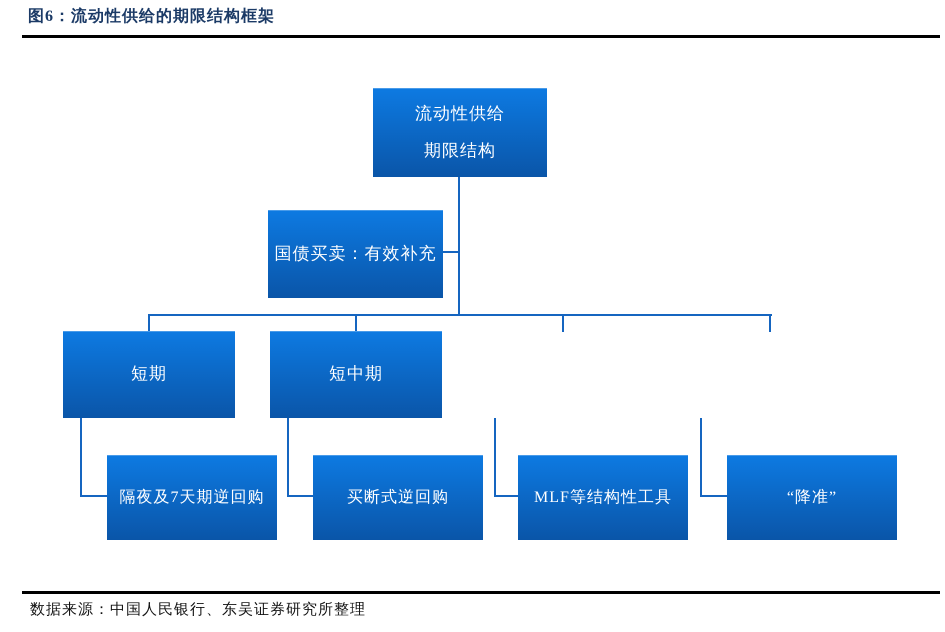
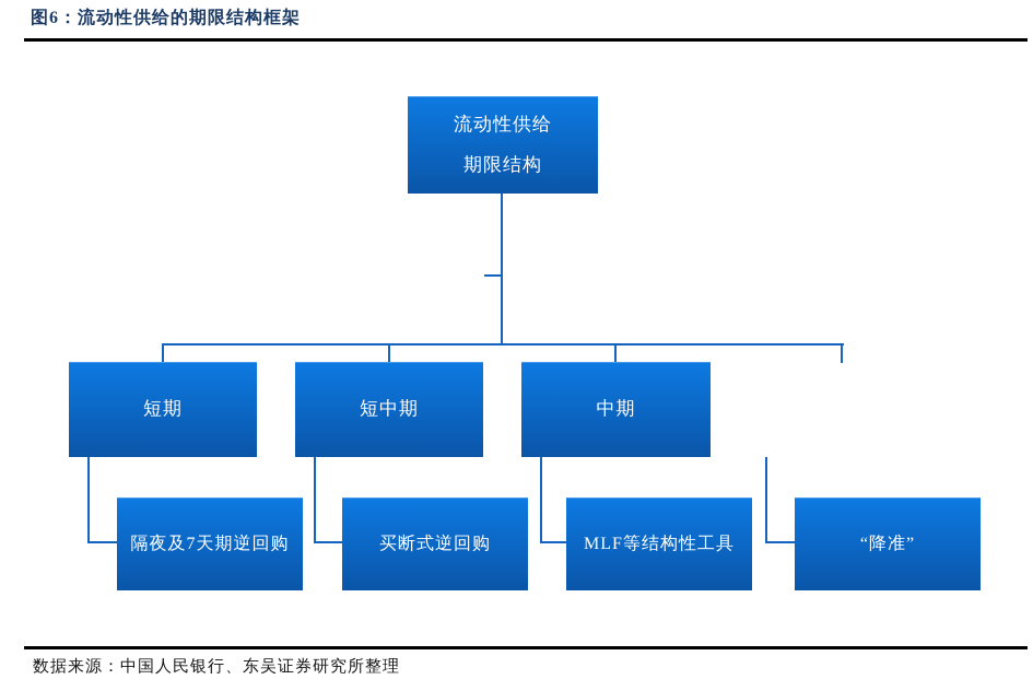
  图6：流动性供给的期限结构框架
  流动性供给
  期限结构
- 国债买卖：有效补充
  短期
  短中期
+ 中期
  隔夜及7天期逆回购
  买断式逆回购
  MLF等结构性工具
  “降准”
  数据来源：中国人民银行、东吴证券研究所整理
